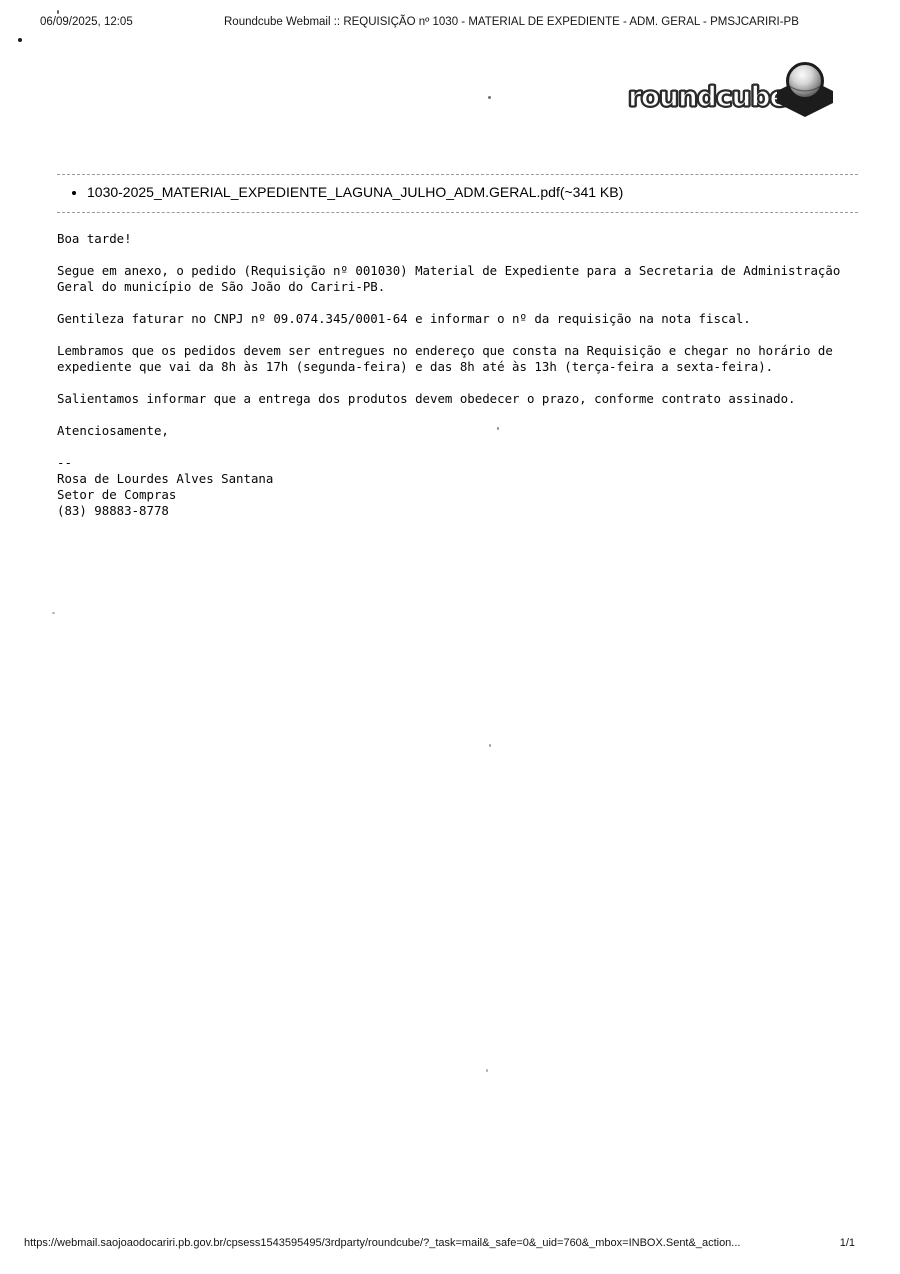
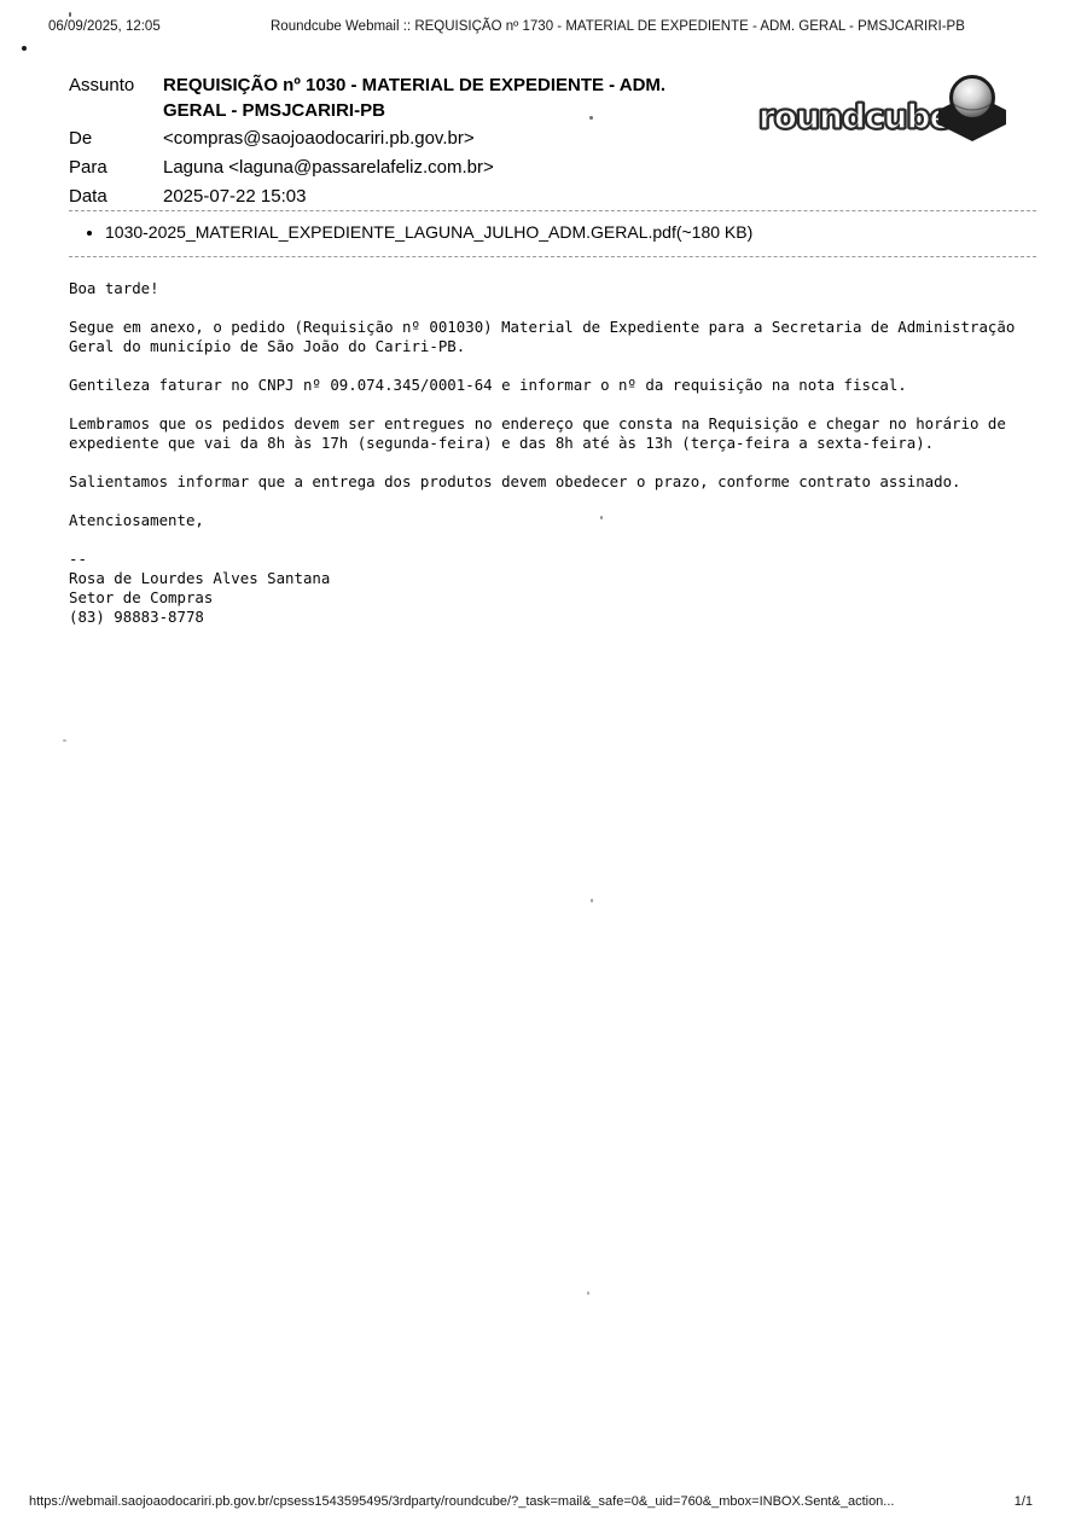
  06/09/2025, 12:05
- Roundcube Webmail :: REQUISIÇÃO nº 1030 - MATERIAL DE EXPEDIENTE - ADM. GERAL - PMSJCARIRI-PB
+ Roundcube Webmail :: REQUISIÇÃO nº 1730 - MATERIAL DE EXPEDIENTE - ADM. GERAL - PMSJCARIRI-PB
+ Assunto
+ REQUISIÇÃO nº 1030 - MATERIAL DE EXPEDIENTE - ADM.
+ GERAL - PMSJCARIRI-PB
+ De
+ <compras@saojoaodocariri.pb.gov.br>
+ Para
+ Laguna <laguna@passarelafeliz.com.br>
+ Data
+ 2025-07-22 15:03
  roundcub
- 1030-2025_MATERIAL_EXPEDIENTE_LAGUNA_JULHO_ADM.GERAL.pdf(~341 KB)
+ 1030-2025_MATERIAL_EXPEDIENTE_LAGUNA_JULHO_ADM.GERAL.pdf(~180 KB)
  Boa tarde!
  Segue em anexo, o pedido (Requisição nº 001030) Material de Expediente para a Secretaria de Administração
  Geral do município de São João do Cariri-PB.
  Gentileza faturar no CNPJ nº 09.074.345/0001-64 e informar o nº da requisição na nota fiscal.
  Lembramos que os pedidos devem ser entregues no endereço que consta na Requisição e chegar no horário de
  expediente que vai da 8h às 17h (segunda-feira) e das 8h até às 13h (terça-feira a sexta-feira).
  Salientamos informar que a entrega dos produtos devem obedecer o prazo, conforme contrato assinado.
  Atenciosamente,
  --
  Rosa de Lourdes Alves Santana
  Setor de Compras
  (83) 98883-8778
  https://webmail.saojoaodocariri.pb.gov.br/cpsess1543595495/3rdparty/roundcube/?_task=mail&_safe=0&_uid=760&_mbox=INBOX.Sent&_action...
  1/1
